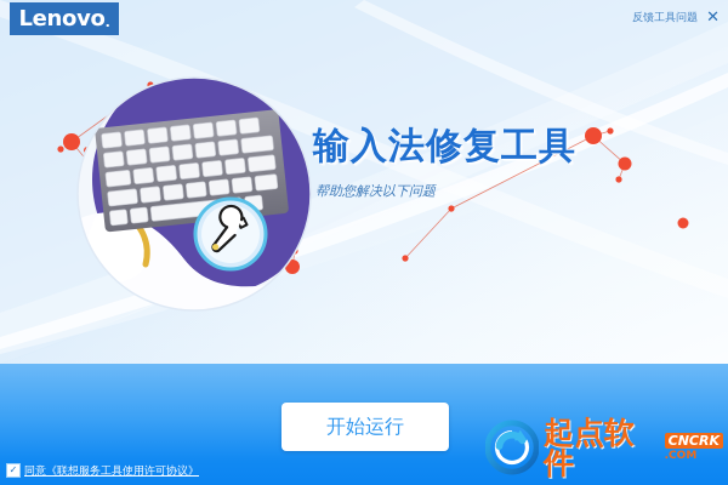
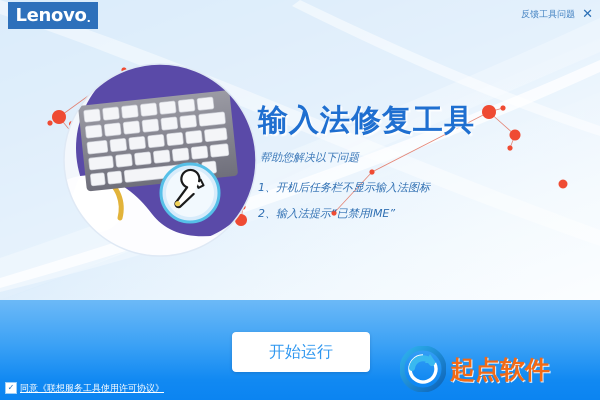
  Lenovo
  .
  反馈工具问题
  ✕
  输入法修复工具
  帮助您解决以下问题
+ 1、开机后任务栏不显示输入法图标
+ 2、输入法提示“已禁用IME”
  开始运行
  ✓
  同意《联想服务工具使用许可协议》
  起点软件
- CNCRK
- .COM
